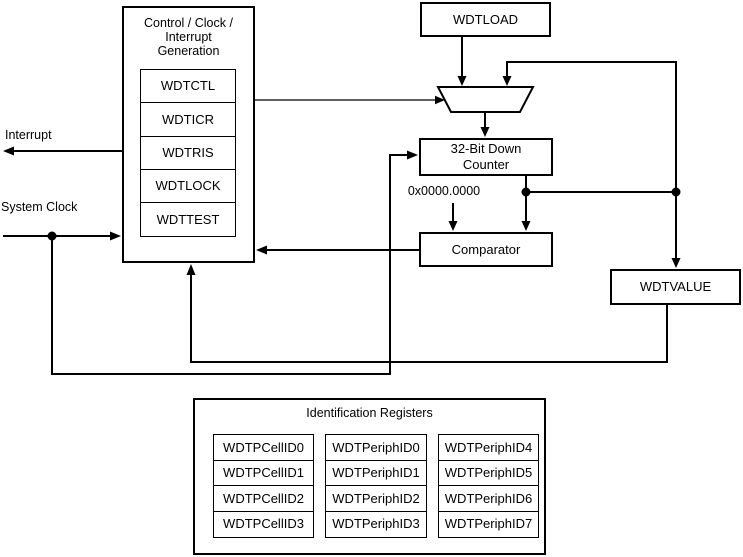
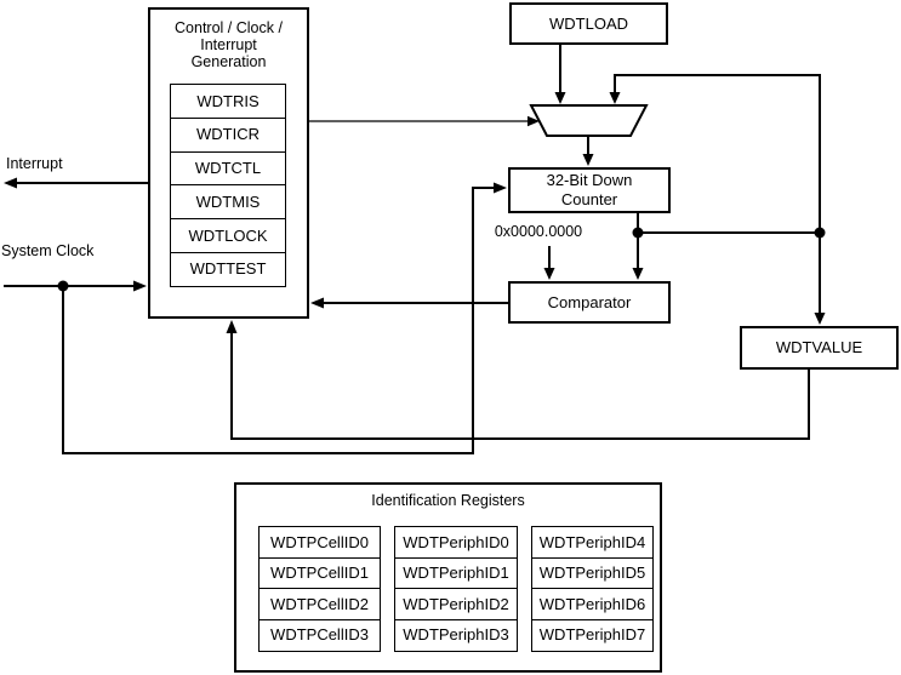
  Control / Clock /
  Interrupt
  Generation
- WDTCTL
+ WDTRIS
  WDTICR
- WDTRIS
+ WDTCTL
+ WDTMIS
  WDTLOCK
  WDTTEST
  WDTLOAD
  32-Bit Down
  Counter
  Comparator
  WDTVALUE
  Interrupt
  System Clock
  0x0000.0000
  Identification Registers
  WDTPCellID0
  WDTPCellID1
  WDTPCellID2
  WDTPCellID3
  WDTPeriphID0
  WDTPeriphID1
  WDTPeriphID2
  WDTPeriphID3
  WDTPeriphID4
  WDTPeriphID5
  WDTPeriphID6
  WDTPeriphID7
